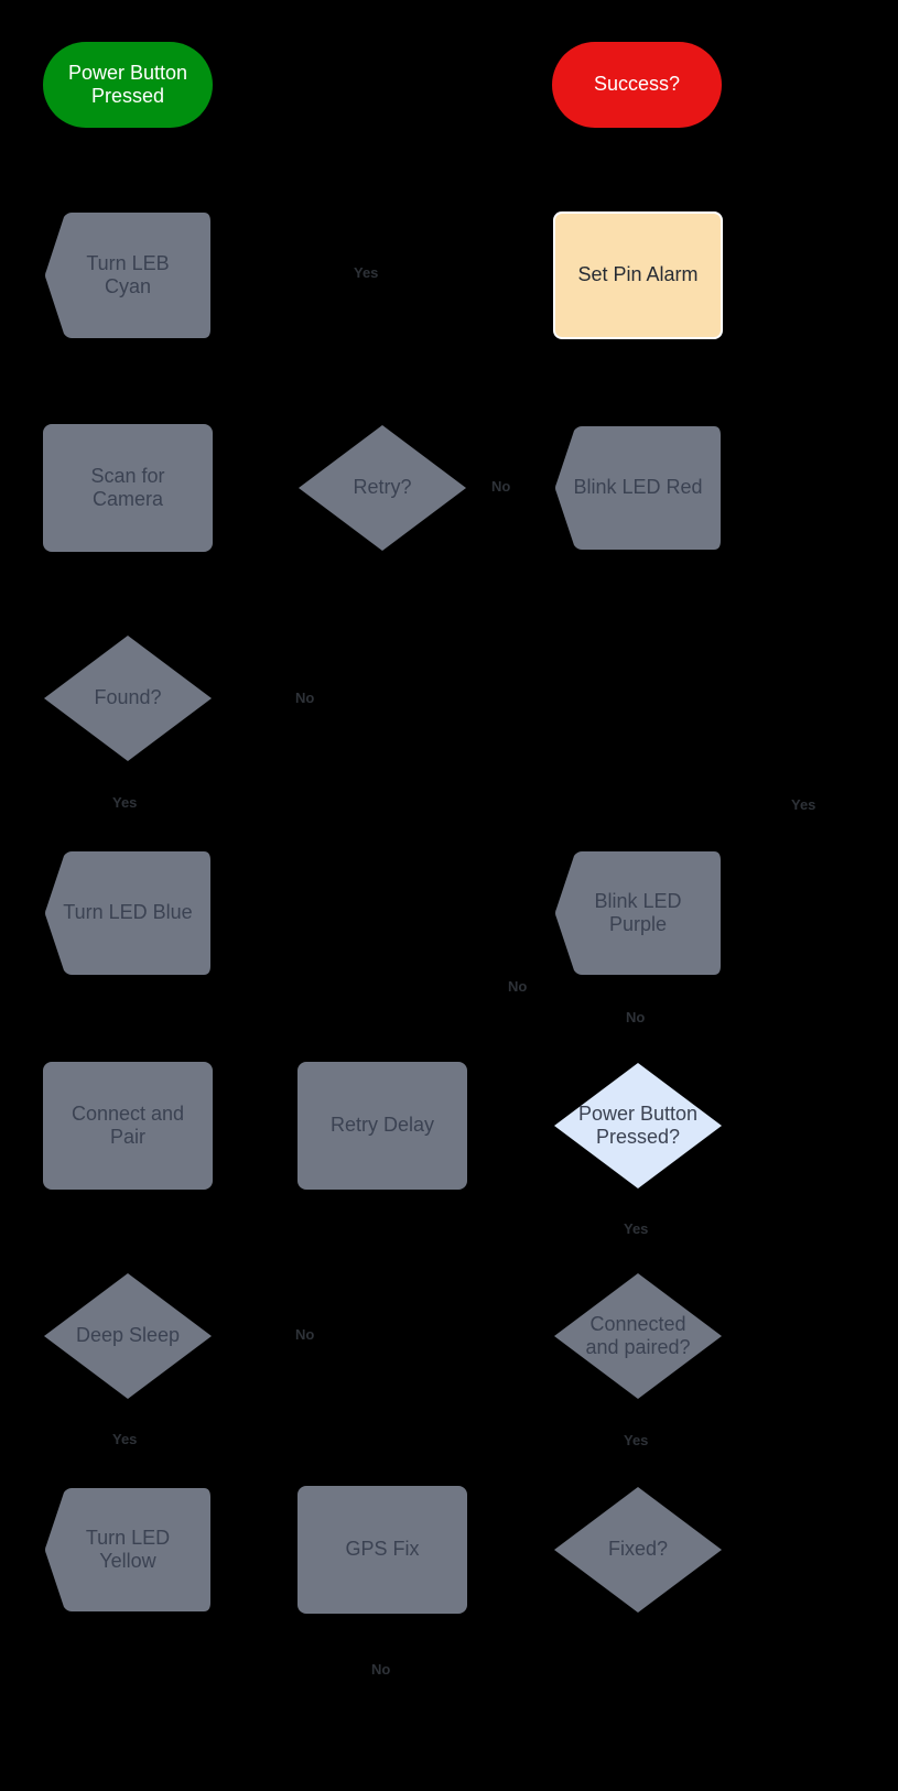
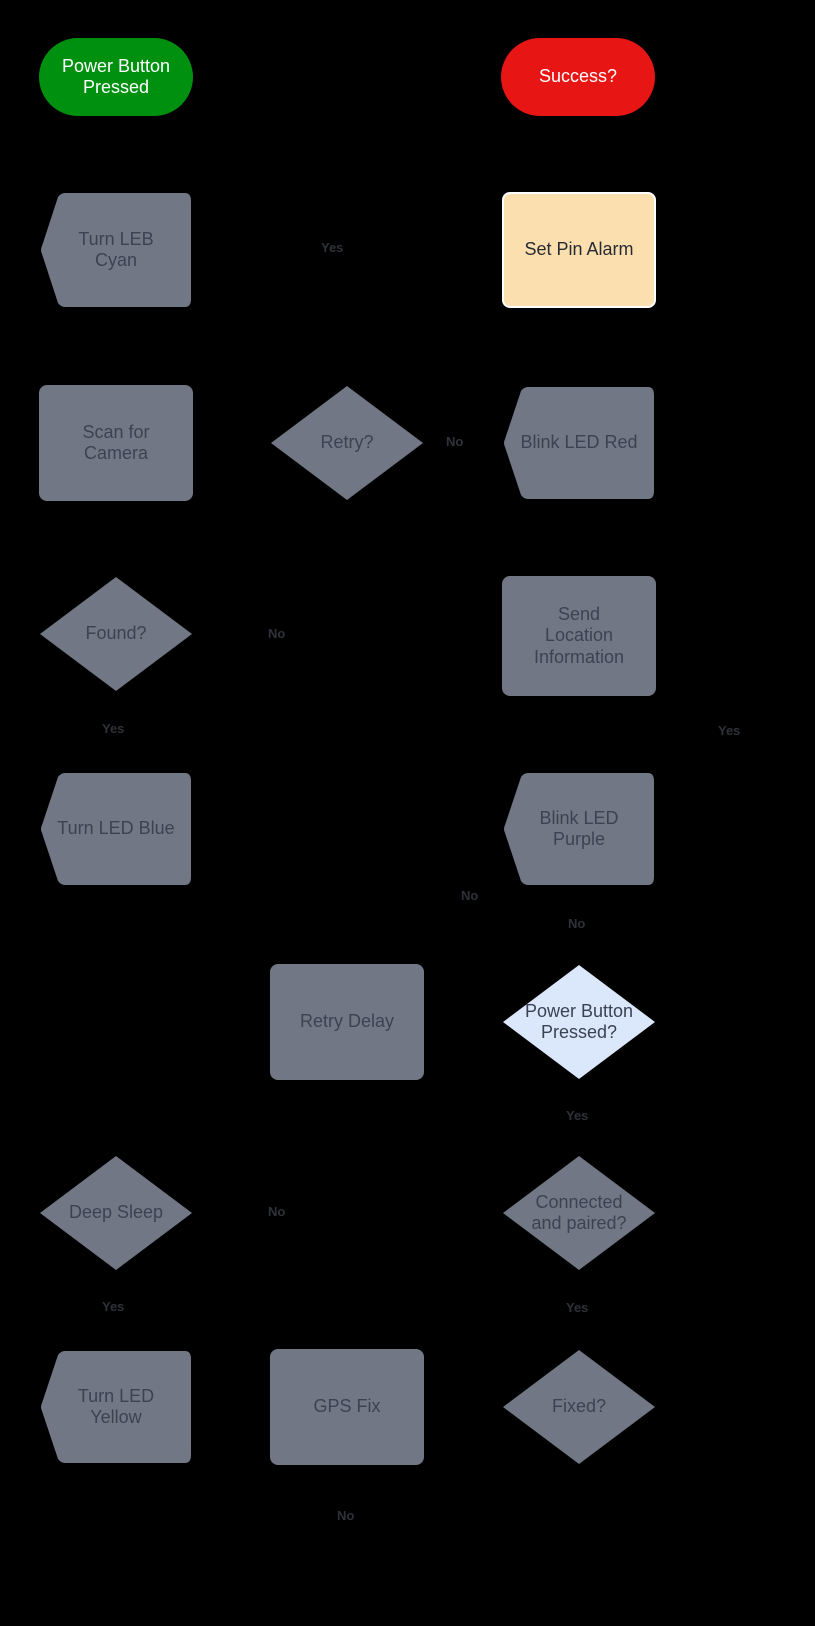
  Power Button
  Pressed
  Success?
  Turn LEB
  Cyan
  Set Pin Alarm
  Yes
  Scan for
  Camera
  Retry?
  No
  Blink LED Red
  Found?
  No
+ Send
+ Location
+ Information
  Yes
  Yes
  Turn LED Blue
  Blink LED
  Purple
  No
  No
- Connect and
- Pair
  Retry Delay
  Power Button
  Pressed?
  Yes
  Deep Sleep
  No
  Connected
  and paired?
  Yes
  Yes
  Turn LED
  Yellow
  GPS Fix
  Fixed?
  No
